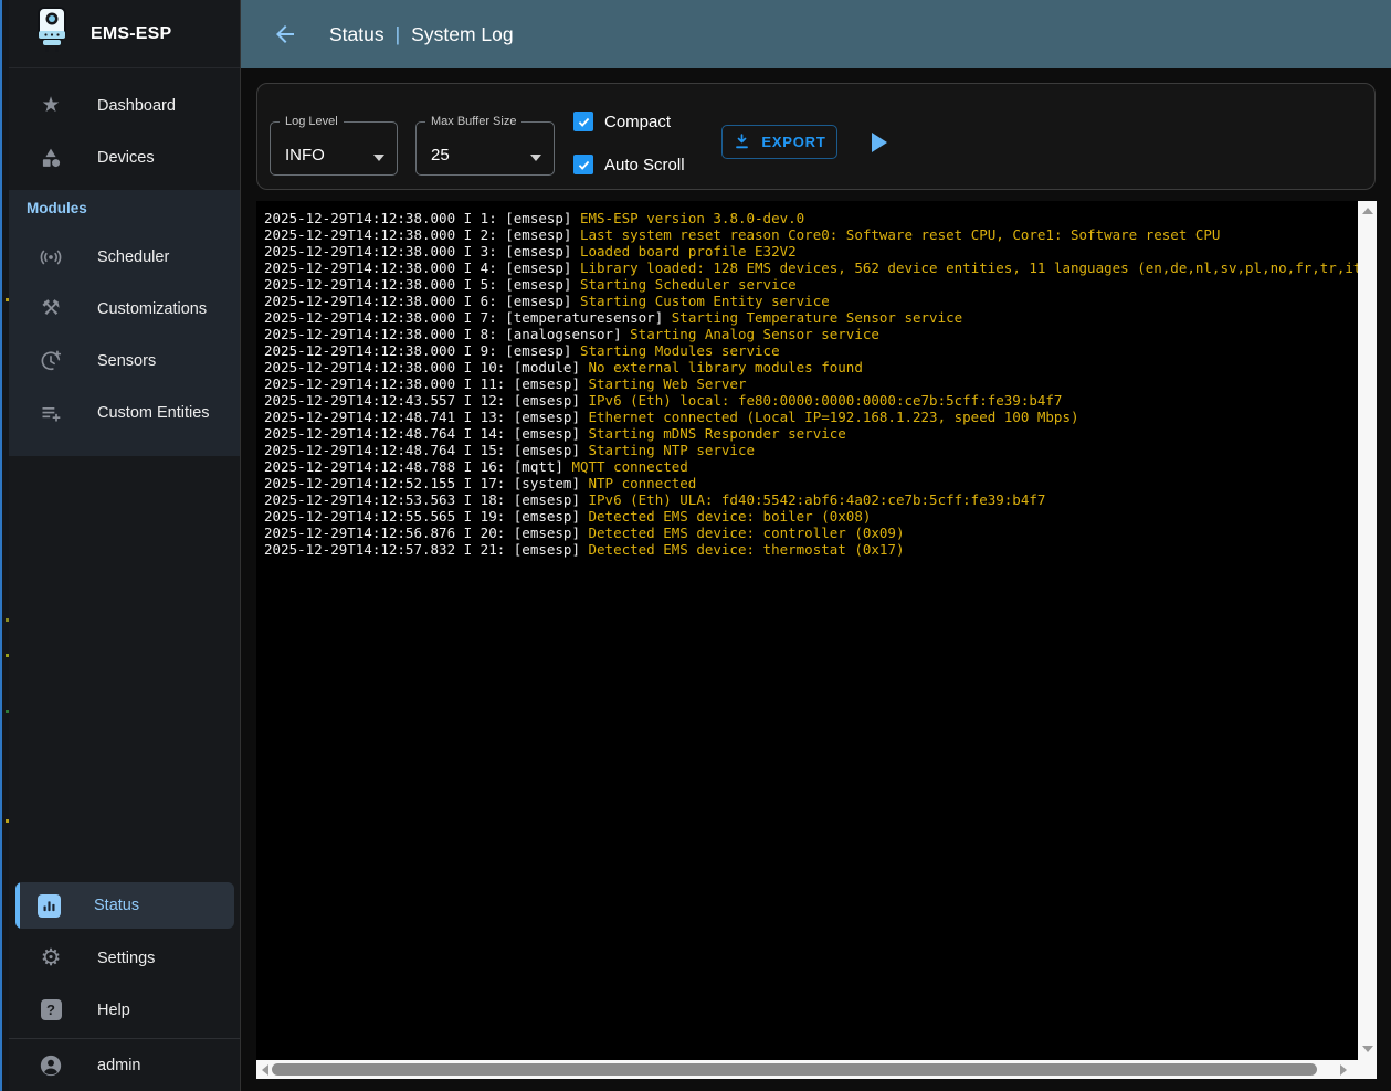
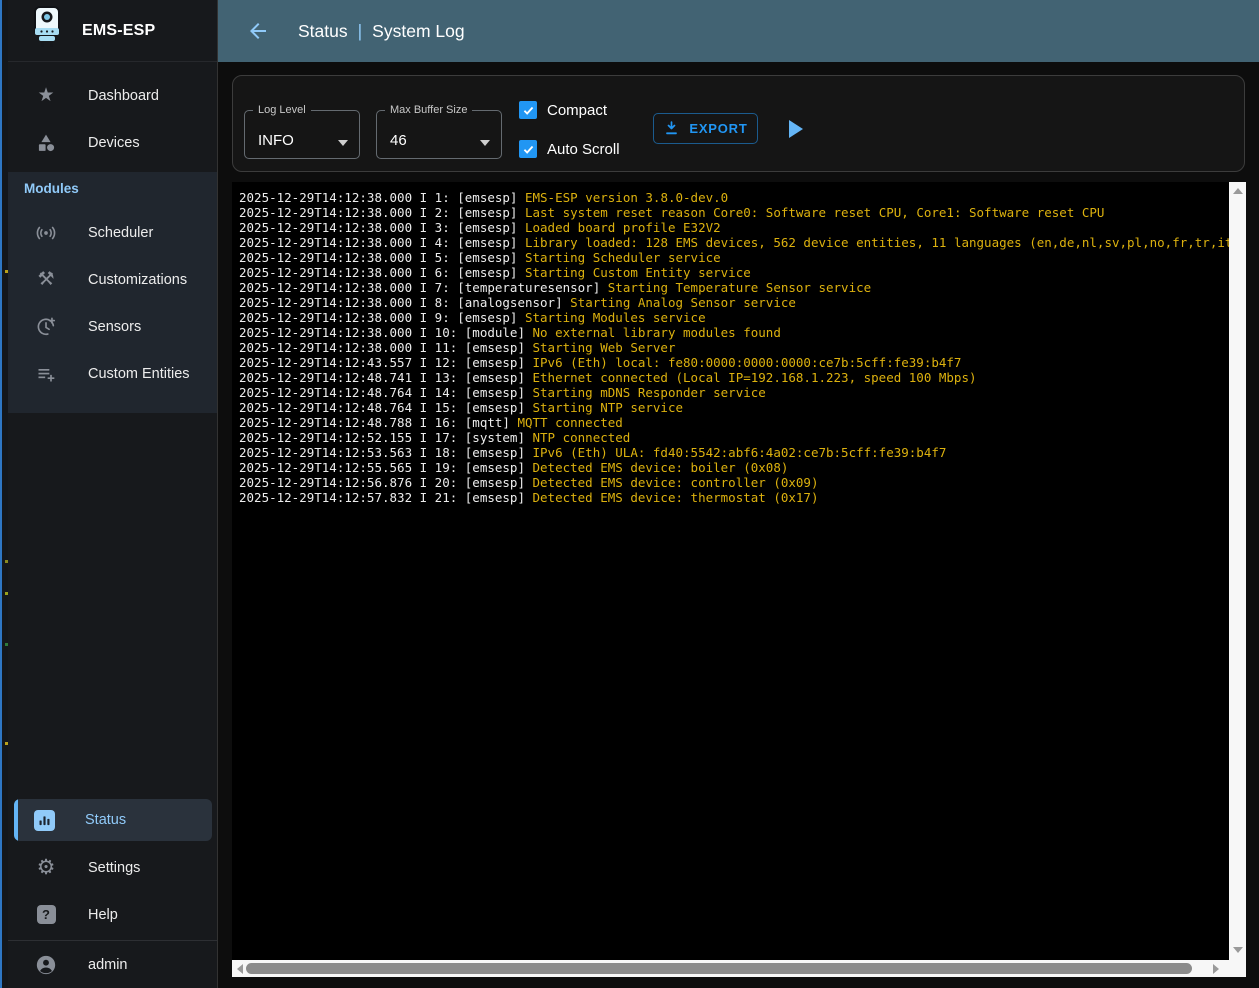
  EMS-ESP
  ★
  Dashboard
  Devices
  Modules
  Scheduler
  ⚒
  Customizations
  Sensors
  Custom Entities
  Status
  ⚙
  Settings
  ?
  Help
  admin
  Status
  |
  System Log
  Log Level
  INFO
  Max Buffer Size
- 25
+ 46
  Compact
  Auto Scroll
  EXPORT
  2025-12-29T14:12:38.000 I 1: [emsesp] EMS-ESP version 3.8.0-dev.0
  2025-12-29T14:12:38.000 I 2: [emsesp] Last system reset reason Core0: Software reset CPU, Core1: Software reset CPU
  2025-12-29T14:12:38.000 I 3: [emsesp] Loaded board profile E32V2
  2025-12-29T14:12:38.000 I 4: [emsesp] Library loaded: 128 EMS devices, 562 device entities, 11 languages (en,de,nl,sv,pl,no,fr,tr,i
  2025-12-29T14:12:38.000 I 5: [emsesp] Starting Scheduler service
  2025-12-29T14:12:38.000 I 6: [emsesp] Starting Custom Entity service
  2025-12-29T14:12:38.000 I 7: [temperaturesensor] Starting Temperature Sensor service
  2025-12-29T14:12:38.000 I 8: [analogsensor] Starting Analog Sensor service
  2025-12-29T14:12:38.000 I 9: [emsesp] Starting Modules service
  2025-12-29T14:12:38.000 I 10: [module] No external library modules found
  2025-12-29T14:12:38.000 I 11: [emsesp] Starting Web Server
  2025-12-29T14:12:43.557 I 12: [emsesp] IPv6 (Eth) local: fe80:0000:0000:0000:ce7b:5cff:fe39:b4f7
  2025-12-29T14:12:48.741 I 13: [emsesp] Ethernet connected (Local IP=192.168.1.223, speed 100 Mbps)
  2025-12-29T14:12:48.764 I 14: [emsesp] Starting mDNS Responder service
  2025-12-29T14:12:48.764 I 15: [emsesp] Starting NTP service
  2025-12-29T14:12:48.788 I 16: [mqtt] MQTT connected
  2025-12-29T14:12:52.155 I 17: [system] NTP connected
  2025-12-29T14:12:53.563 I 18: [emsesp] IPv6 (Eth) ULA: fd40:5542:abf6:4a02:ce7b:5cff:fe39:b4f7
  2025-12-29T14:12:55.565 I 19: [emsesp] Detected EMS device: boiler (0x08)
  2025-12-29T14:12:56.876 I 20: [emsesp] Detected EMS device: controller (0x09)
  2025-12-29T14:12:57.832 I 21: [emsesp] Detected EMS device: thermostat (0x17)
